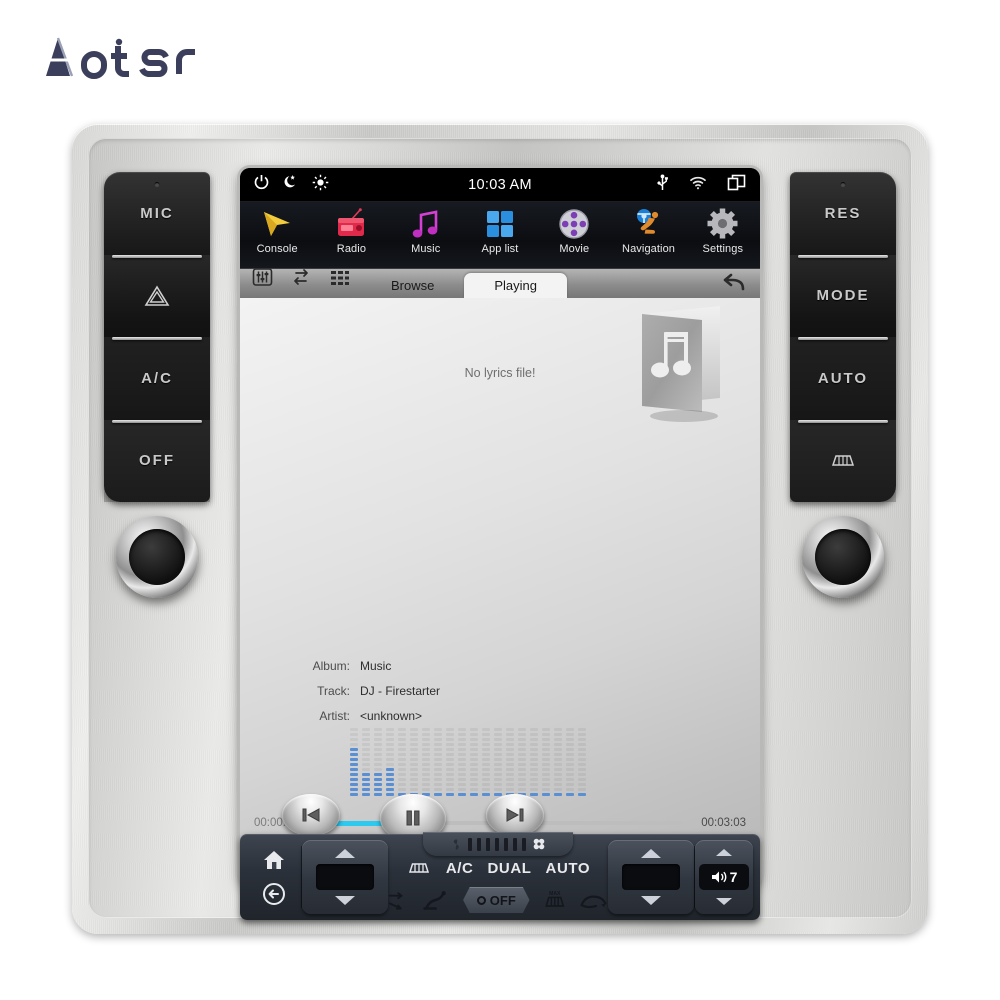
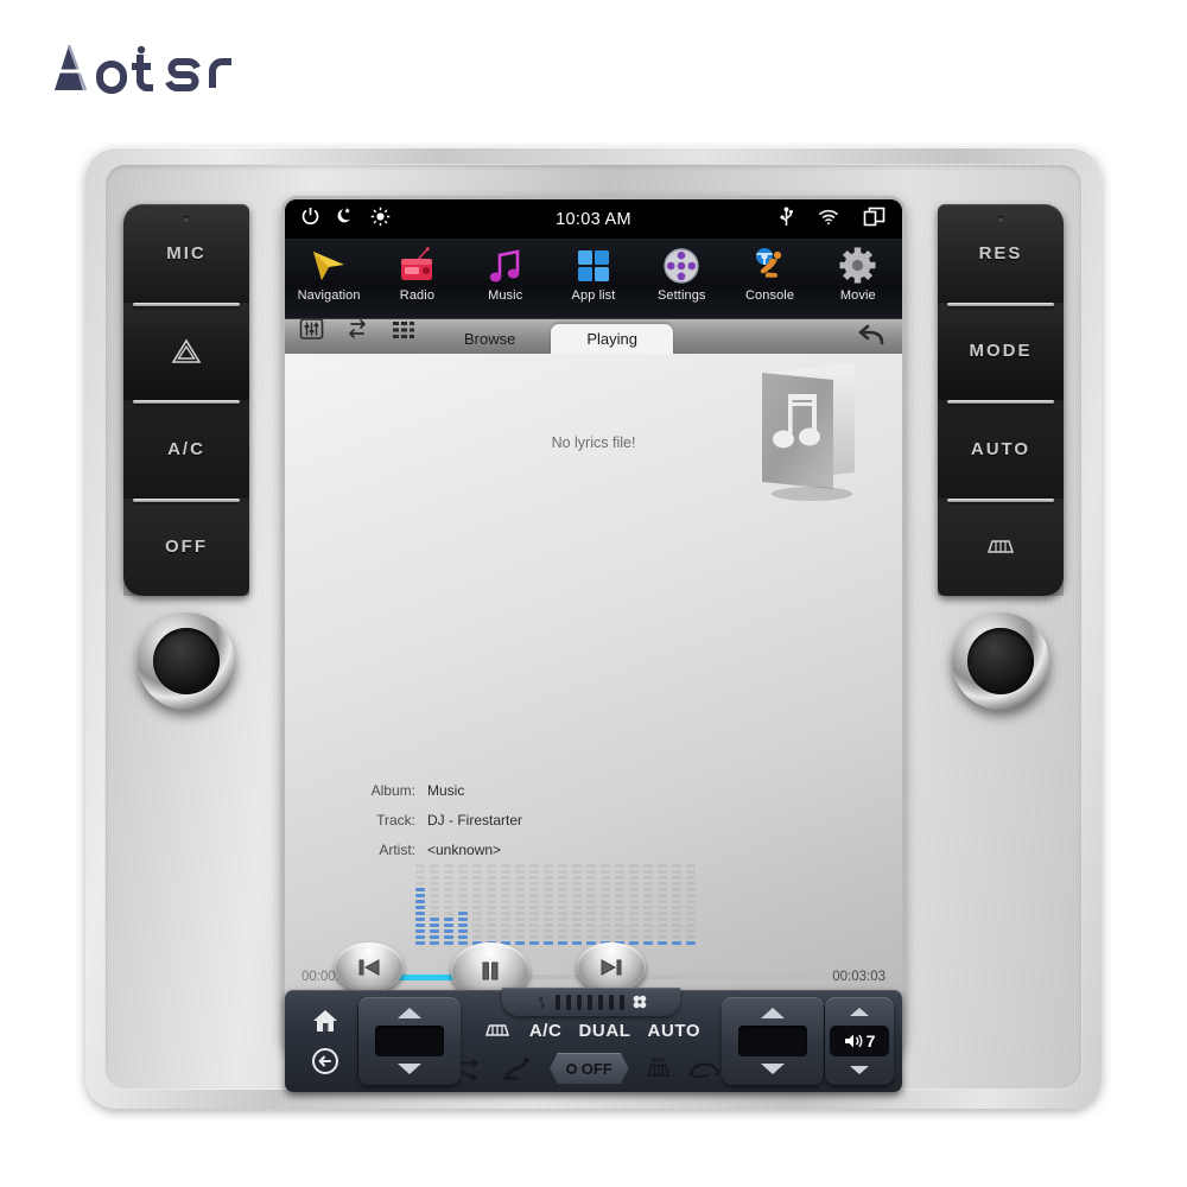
  MIC
  A/C
  OFF
  RES
  MODE
  AUTO
  10:03 AM
- Console
+ Navigation
  Radio
  Music
  App list
- Movie
+ Settings
- Navigation
+ Console
- Settings
+ Movie
  Browse
  Playing
  No lyrics file!
  00:03:03
  Album:
  Music
  Track:
  DJ - Firestarter
  Artist:
  <unknown>
  A/C
  DUAL
  AUTO
  OFF
  7
